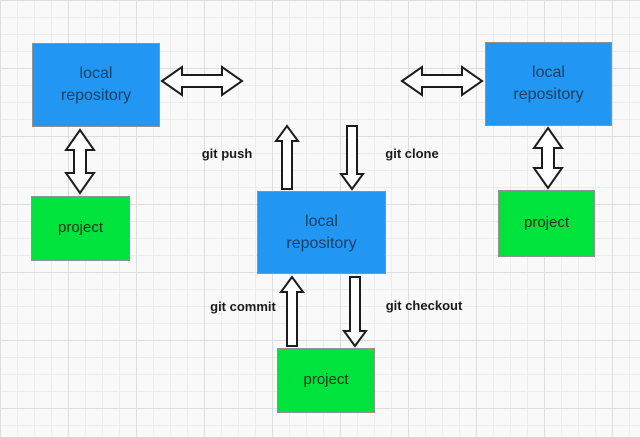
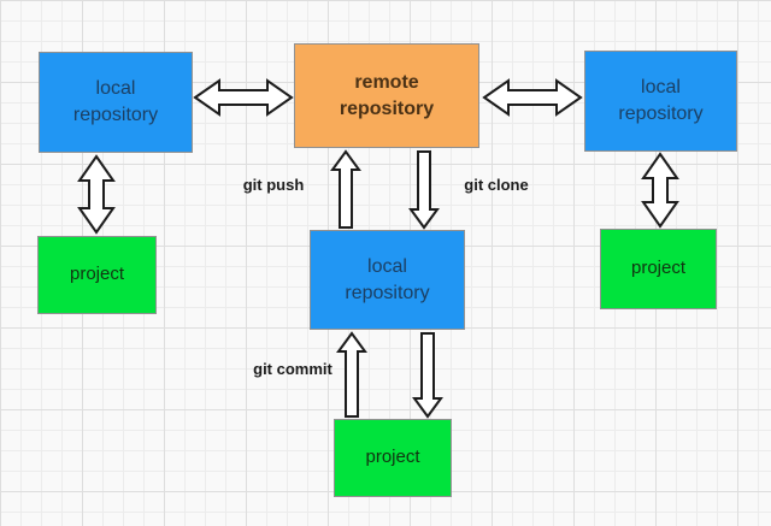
  local repository
+ remote repository
  local repository
  local repository
  project
  project
  project
  git push
  git clone
  git commit
- git checkout
